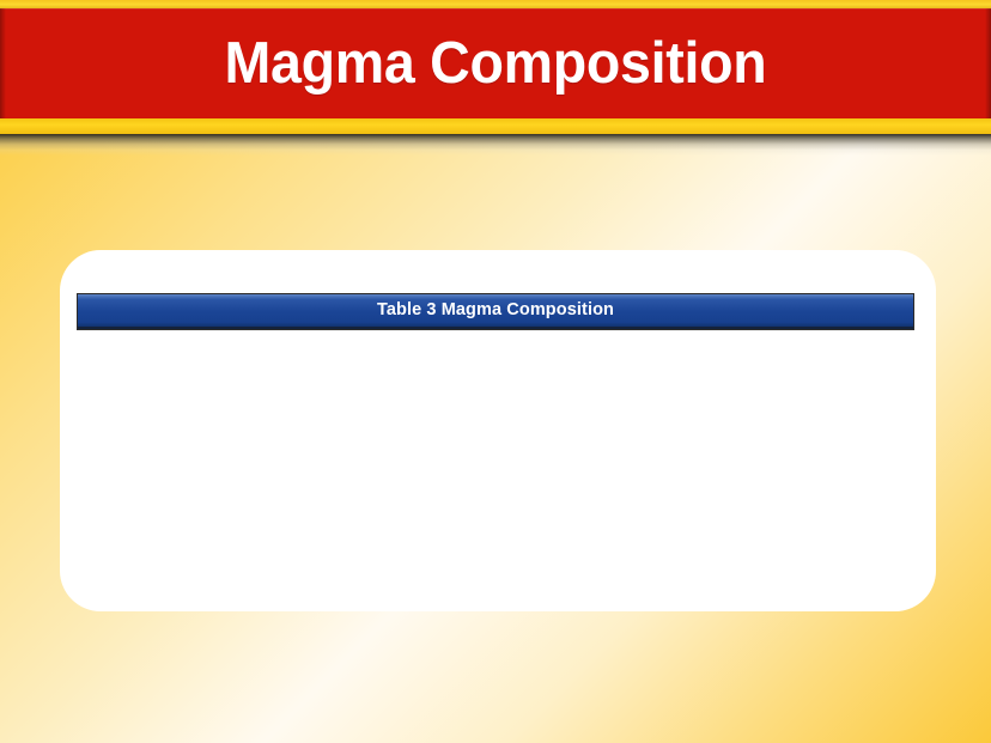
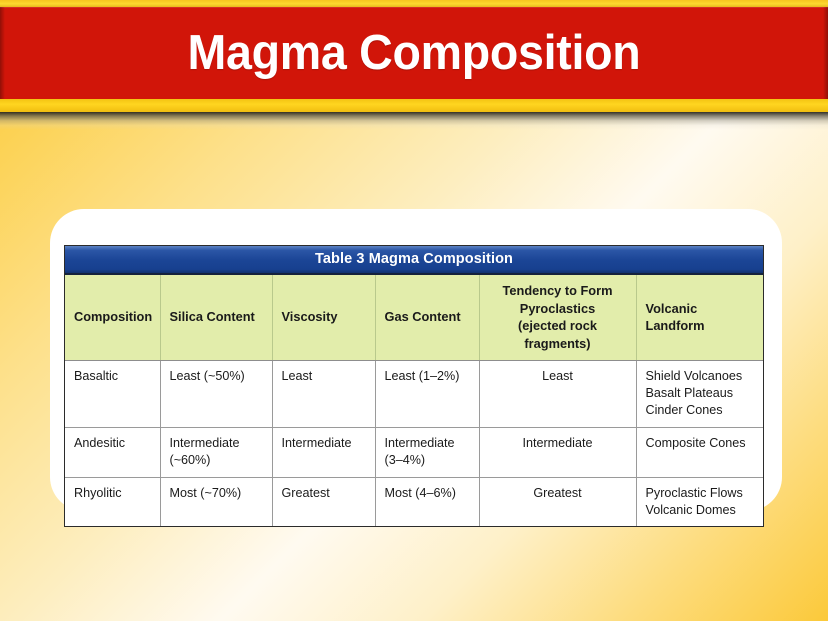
  Magma Composition
  Table 3 Magma Composition
+ Composition	Silica Content	Viscosity	Gas Content	Tendency to Form Pyroclastics (ejected rock fragments)	Volcanic Landform
+ Basaltic	Least (~50%)	Least	Least (1–2%)	Least	Shield Volcanoes Basalt Plateaus Cinder Cones
+ Andesitic	Intermediate (~60%)	Intermediate	Intermediate (3–4%)	Intermediate	Composite Cones
+ Rhyolitic	Most (~70%)	Greatest	Most (4–6%)	Greatest	Pyroclastic Flows Volcanic Domes
